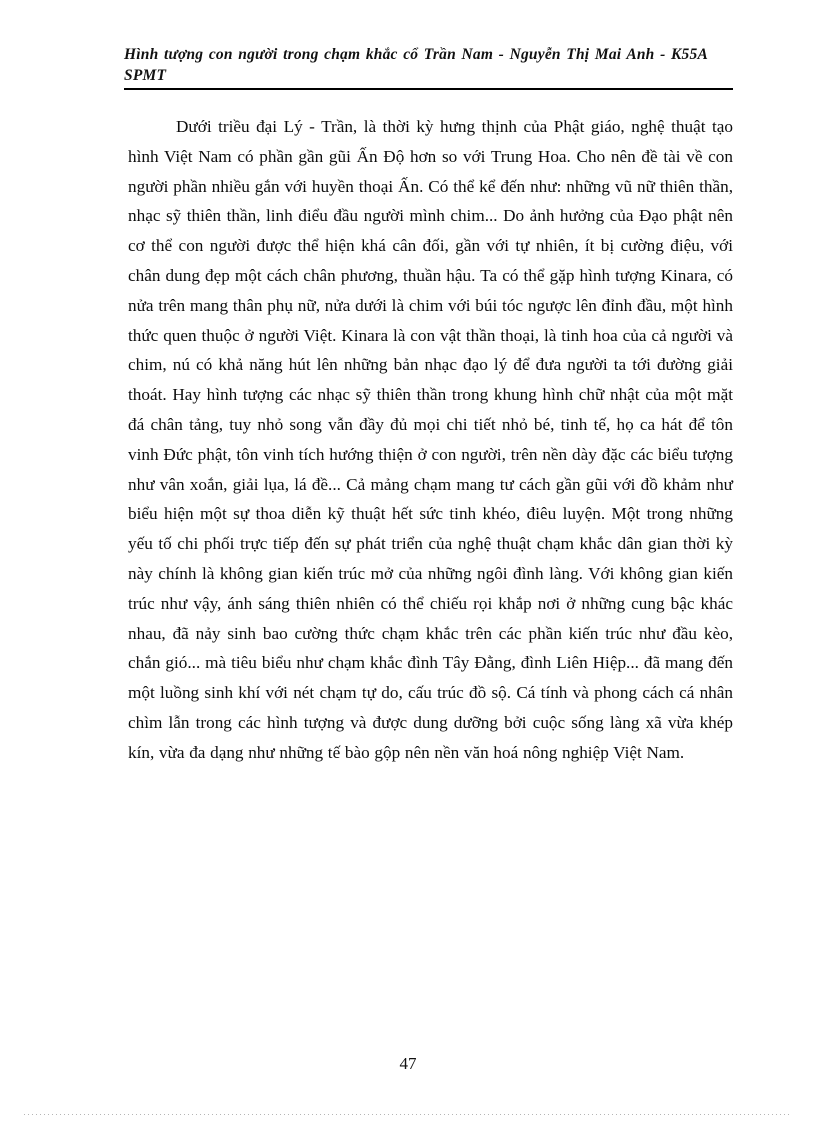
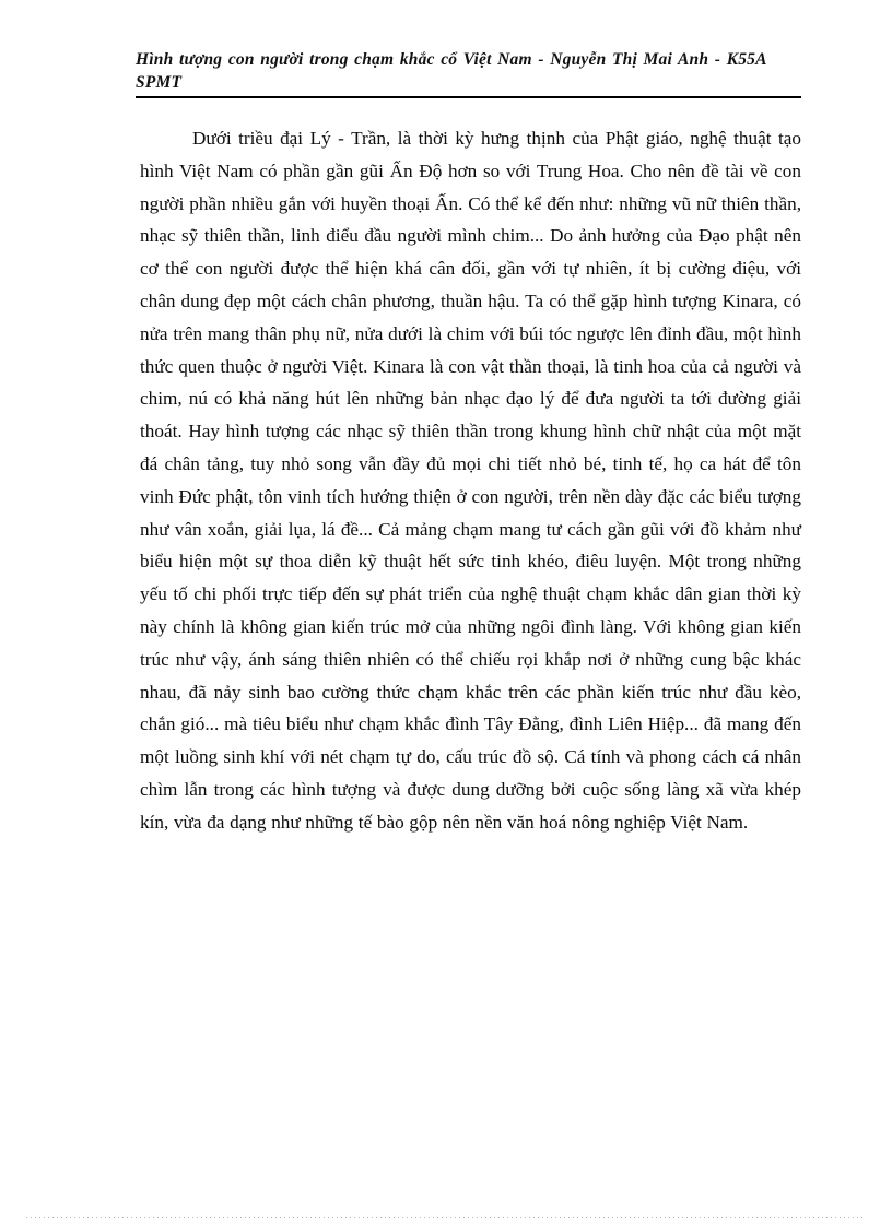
- Hình tượng con người trong chạm khắc cổ Trần Nam - Nguyễn Thị Mai Anh - K55A SPMT
+ Hình tượng con người trong chạm khắc cổ Việt Nam - Nguyễn Thị Mai Anh - K55A SPMT
  Dưới triều đại Lý - Trần, là thời kỳ hưng thịnh của Phật giáo, nghệ thuật tạo hình Việt Nam có phần gần gũi Ấn Độ hơn so với Trung Hoa. Cho nên đề tài về con người phần nhiều gắn với huyền thoại Ấn. Có thể kể đến như: những vũ nữ thiên thần, nhạc sỹ thiên thần, linh điểu đầu người mình chim... Do ảnh hưởng của Đạo phật nên cơ thể con người được thể hiện khá cân đối, gần với tự nhiên, ít bị cường điệu, với chân dung đẹp một cách chân phương, thuần hậu. Ta có thể gặp hình tượng Kinara, có nửa trên mang thân phụ nữ, nửa dưới là chim với búi tóc ngược lên đỉnh đầu, một hình thức quen thuộc ở người Việt. Kinara là con vật thần thoại, là tinh hoa của cả người và chim, nú có khả năng hút lên những bản nhạc đạo lý để đưa người ta tới đường giải thoát. Hay hình tượng các nhạc sỹ thiên thần trong khung hình chữ nhật của một mặt đá chân tảng, tuy nhỏ song vẫn đầy đủ mọi chi tiết nhỏ bé, tinh tế, họ ca hát để tôn vinh Đức phật, tôn vinh tích hướng thiện ở con người, trên nền dày đặc các biểu tượng như vân xoắn, giải lụa, lá đề... Cả mảng chạm mang tư cách gần gũi với đồ khảm như biểu hiện một sự thoa diễn kỹ thuật hết sức tinh khéo, điêu luyện. Một trong những yếu tố chi phối trực tiếp đến sự phát triển của nghệ thuật chạm khắc dân gian thời kỳ này chính là không gian kiến trúc mở của những ngôi đình làng. Với không gian kiến trúc như vậy, ánh sáng thiên nhiên có thể chiếu rọi khắp nơi ở những cung bậc khác nhau, đã nảy sinh bao cường thức chạm khắc trên các phần kiến trúc như đầu kèo, chắn gió... mà tiêu biểu như chạm khắc đình Tây Đằng, đình Liên Hiệp... đã mang đến một luồng sinh khí với nét chạm tự do, cấu trúc đồ sộ. Cá tính và phong cách cá nhân chìm lẫn trong các hình tượng và được dung dưỡng bởi cuộc sống làng xã vừa khép kín, vừa đa dạng như những tế bào gộp nên nền văn hoá nông nghiệp Việt Nam.
- 47
